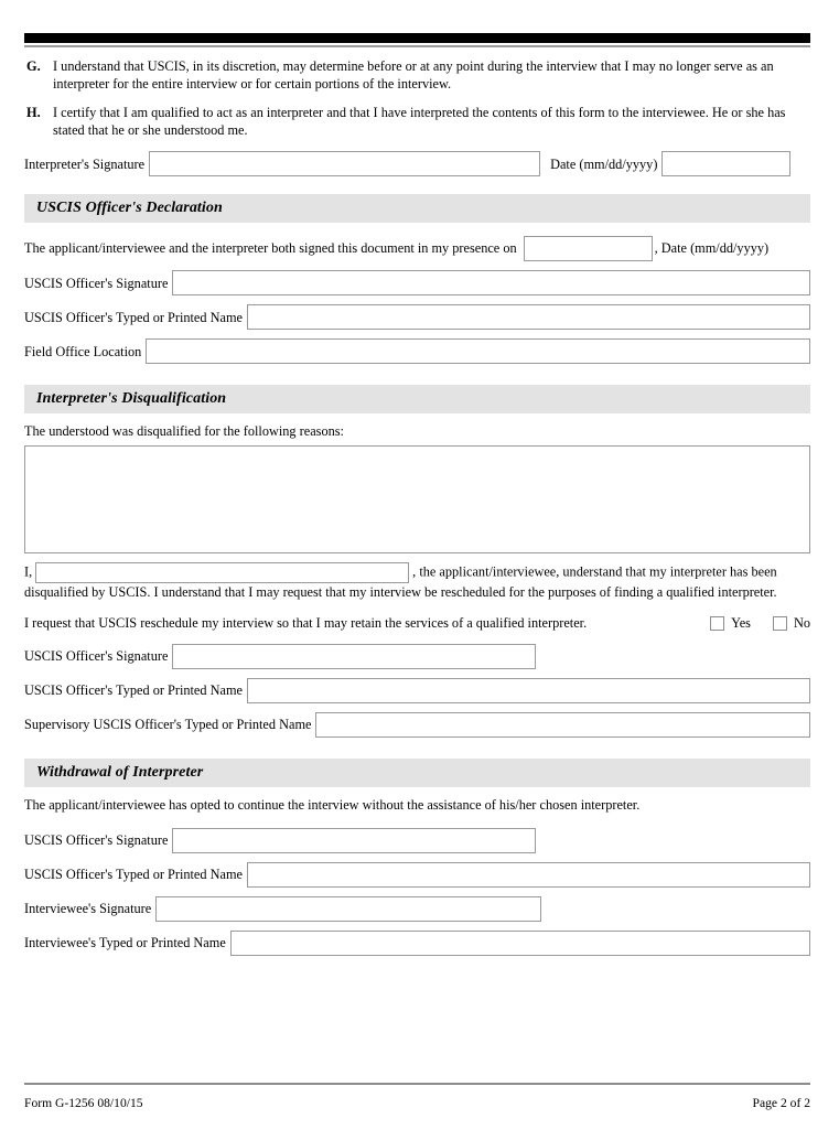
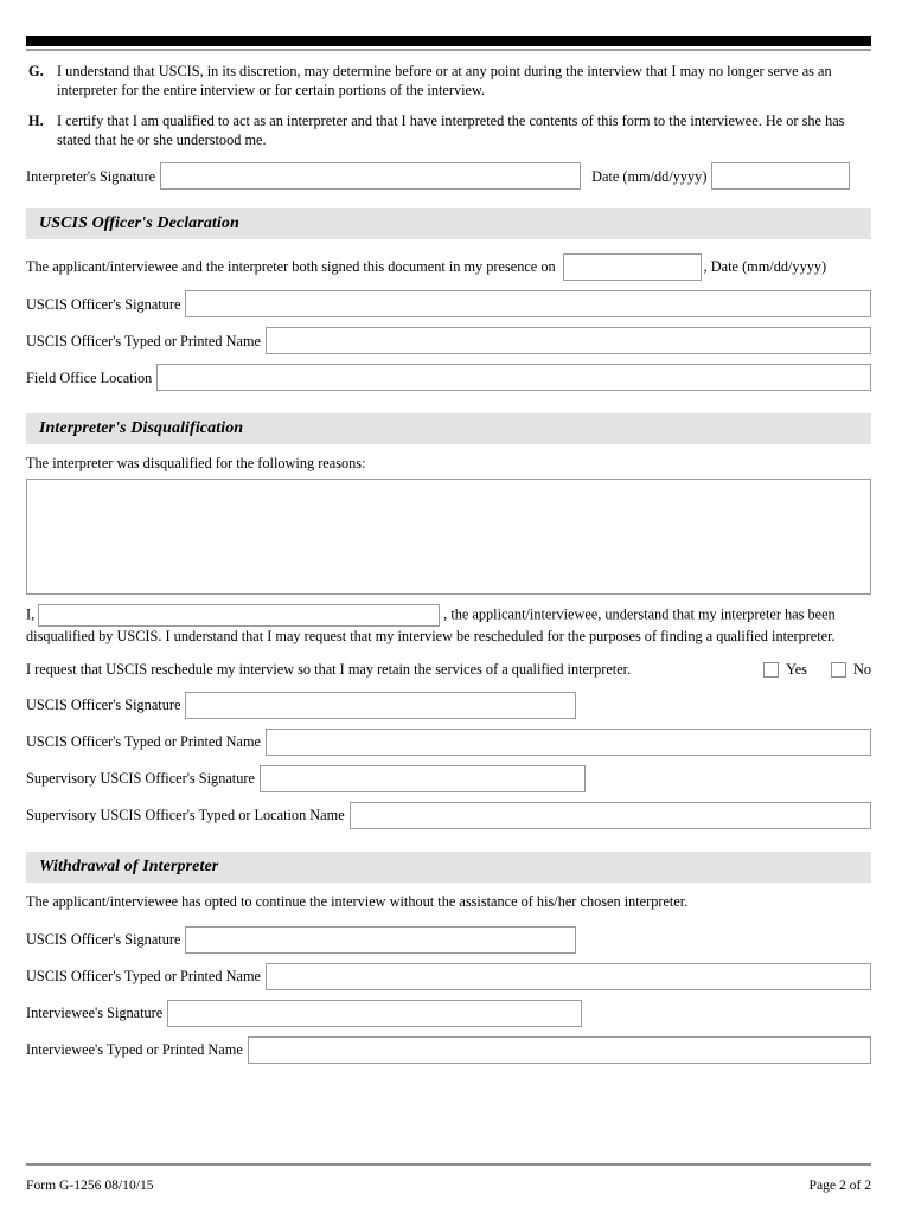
  G.
  I understand that USCIS, in its discretion, may determine before or at any point during the interview that I may no longer serve as an interpreter for the entire interview or for certain portions of the interview.
  H.
  I certify that I am qualified to act as an interpreter and that I have interpreted the contents of this form to the interviewee. He or she has stated that he or she understood me.
  Interpreter's Signature
  Date (mm/dd/yyyy)
  USCIS Officer's Declaration
  The applicant/interviewee and the interpreter both signed this document in my presence on
  , Date (mm/dd/yyyy)
  USCIS Officer's Signature
  USCIS Officer's Typed or Printed Name
  Field Office Location
  Interpreter's Disqualification
- The understood was disqualified for the following reasons:
+ The interpreter was disqualified for the following reasons:
  I, , the applicant/interviewee, understand that my interpreter has been disqualified by USCIS. I understand that I may request that my interview be rescheduled for the purposes of finding a qualified interpreter.
  I request that USCIS reschedule my interview so that I may retain the services of a qualified interpreter.
  Yes
  No
  USCIS Officer's Signature
  USCIS Officer's Typed or Printed Name
+ Supervisory USCIS Officer's Signature
- Supervisory USCIS Officer's Typed or Printed Name
+ Supervisory USCIS Officer's Typed or Location Name
  Withdrawal of Interpreter
  The applicant/interviewee has opted to continue the interview without the assistance of his/her chosen interpreter.
  USCIS Officer's Signature
  USCIS Officer's Typed or Printed Name
  Interviewee's Signature
  Interviewee's Typed or Printed Name
  Form G-1256 08/10/15
  Page 2 of 2
